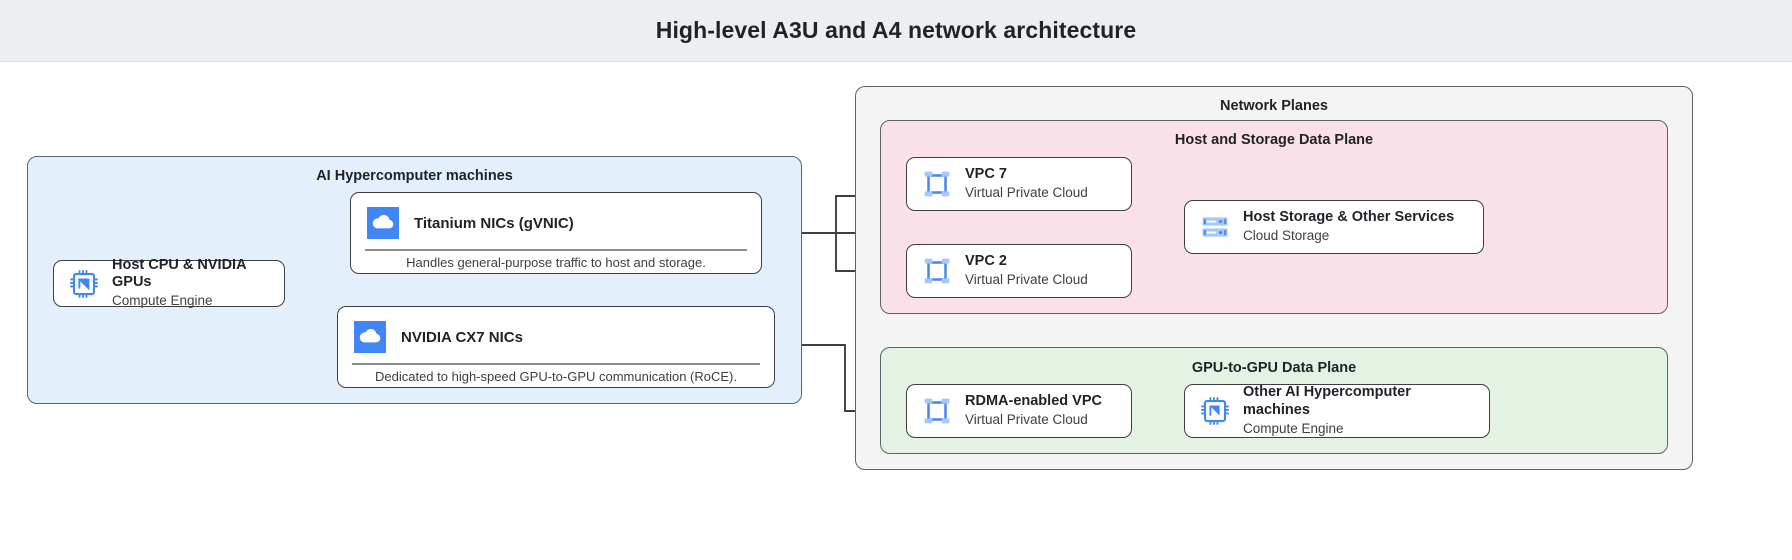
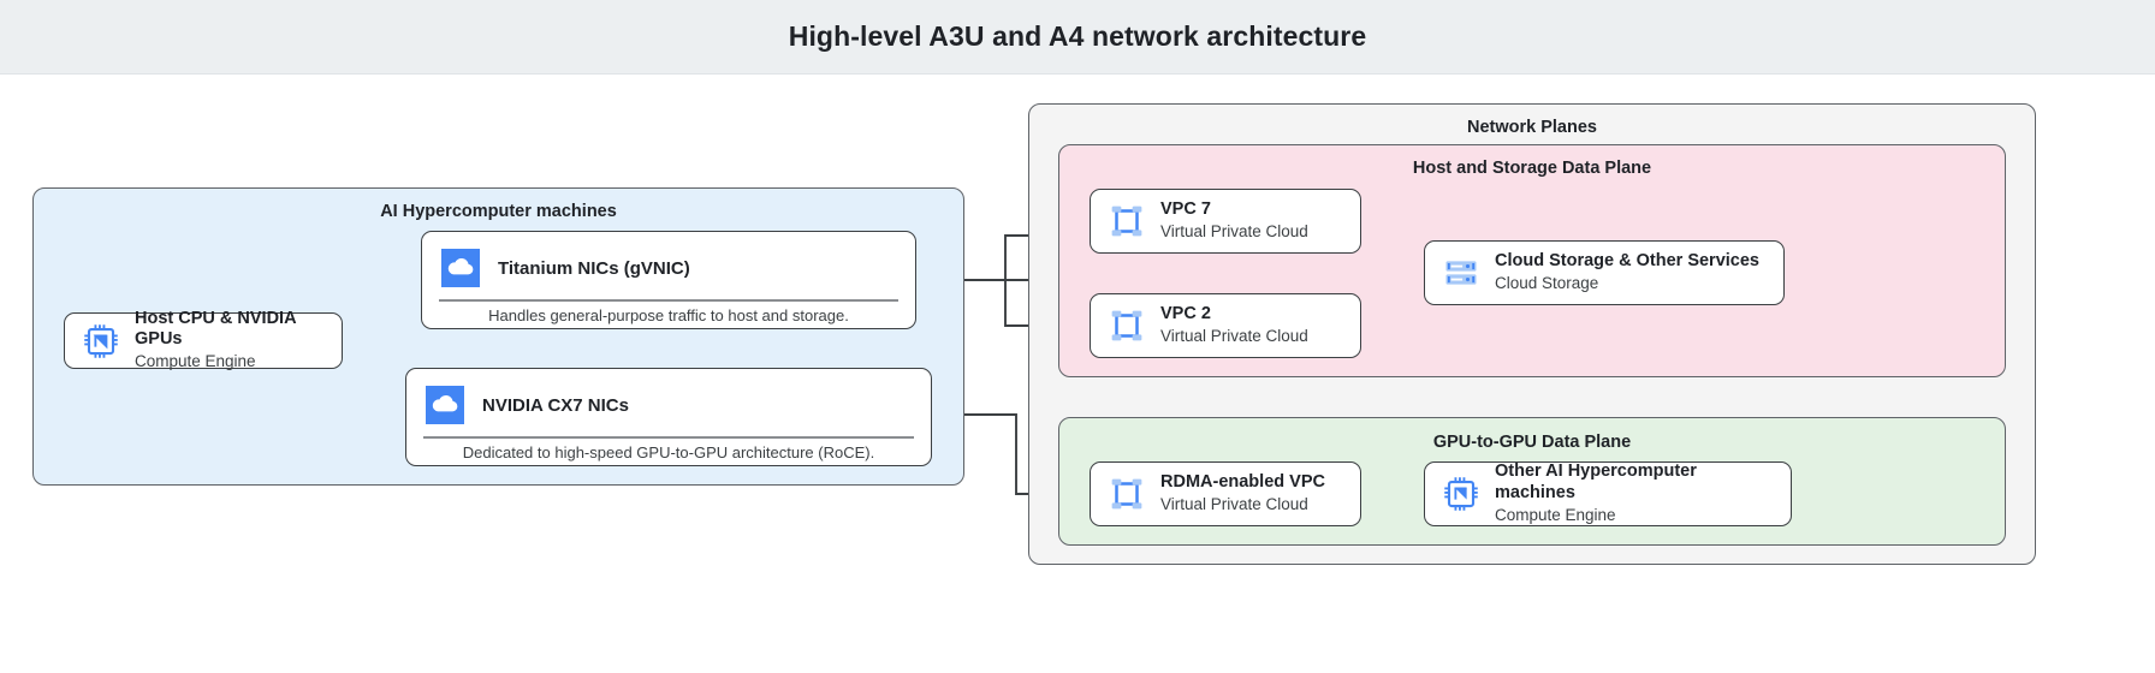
  High-level A3U and A4 network architecture
  AI Hypercomputer machines
  Network Planes
  Host and Storage Data Plane
  GPU-to-GPU Data Plane
  Host CPU & NVIDIA GPUs
  Compute Engine
  Titanium NICs (gVNIC)
  Handles general-purpose traffic to host and storage.
  NVIDIA CX7 NICs
- Dedicated to high-speed GPU-to-GPU communication (RoCE).
+ Dedicated to high-speed GPU-to-GPU architecture (RoCE).
  VPC 7
  Virtual Private Cloud
  VPC 2
  Virtual Private Cloud
- Host Storage & Other Services
+ Cloud Storage & Other Services
  Cloud Storage
  RDMA-enabled VPC
  Virtual Private Cloud
  Other AI Hypercomputer machines
  Compute Engine
